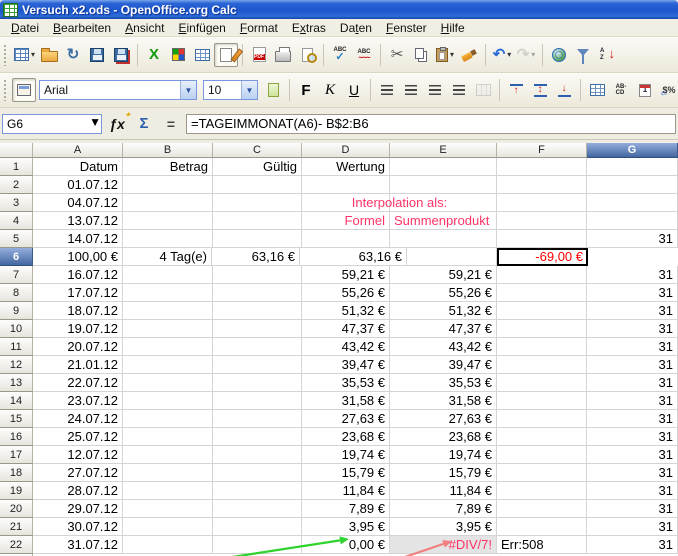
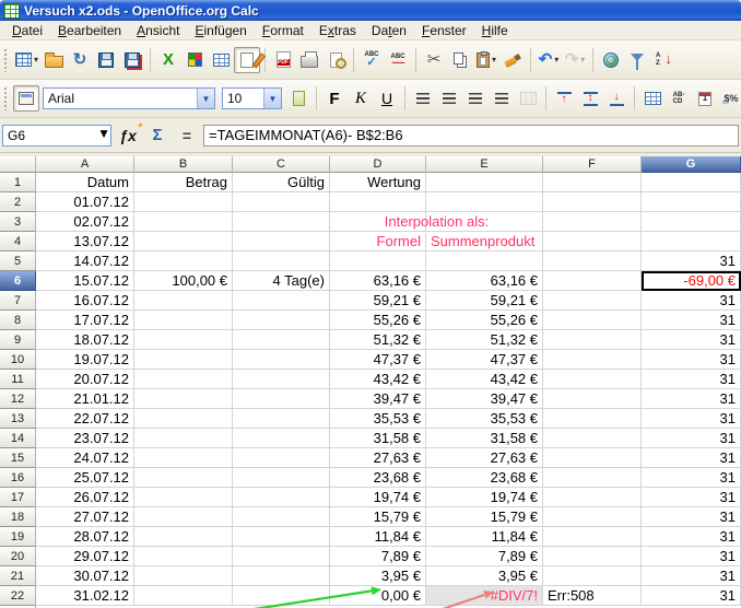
  Versuch x2.ods - OpenOffice.org Calc
  Datei
  Bearbeiten
  Ansicht
  Einfügen
  Format
  Extras
  Daten
  Fenster
  Hilfe
  ▾
  ↻
  X
  ✂
  ▾
  ↶
  ▾
  ↷
  ▾
  ↓
  Arial
  ▼
  10
  ▼
  F
  K
  U
  ↑
  ↕
  ↓
  1
  G6
  ▼
  ƒx
  Σ
  =
  =TAGEIMMONAT(A6)- B$2:B6
  A
  B
  C
  D
  E
  F
  G
  1
  Datum
  Betrag
  Gültig
  Wertung
  2
  01.07.12
  3
- 04.07.12
+ 02.07.12
  Interpolation als:
  4
  13.07.12
  Formel
  Summenprodukt
  5
  14.07.12
  31
  6
+ 15.07.12
  100,00 €
  4 Tag(e)
  63,16 €
  63,16 €
  -69,00 €
  7
  16.07.12
  59,21 €
  59,21 €
  31
  8
  17.07.12
  55,26 €
  55,26 €
  31
  9
  18.07.12
  51,32 €
  51,32 €
  31
  10
  19.07.12
  47,37 €
  47,37 €
  31
  11
  20.07.12
  43,42 €
  43,42 €
  31
  12
  21.01.12
  39,47 €
  39,47 €
  31
  13
  22.07.12
  35,53 €
  35,53 €
  31
  14
  23.07.12
  31,58 €
  31,58 €
  31
  15
  24.07.12
  27,63 €
  27,63 €
  31
  16
  25.07.12
  23,68 €
  23,68 €
  31
  17
- 12.07.12
+ 26.07.12
  19,74 €
  19,74 €
  31
  18
  27.07.12
  15,79 €
  15,79 €
  31
  19
  28.07.12
  11,84 €
  11,84 €
  31
  20
  29.07.12
  7,89 €
  7,89 €
  31
  21
  30.07.12
  3,95 €
  3,95 €
  31
  22
- 31.07.12
+ 31.02.12
  0,00 €
  #DIV/7!
  Err:508
  31
